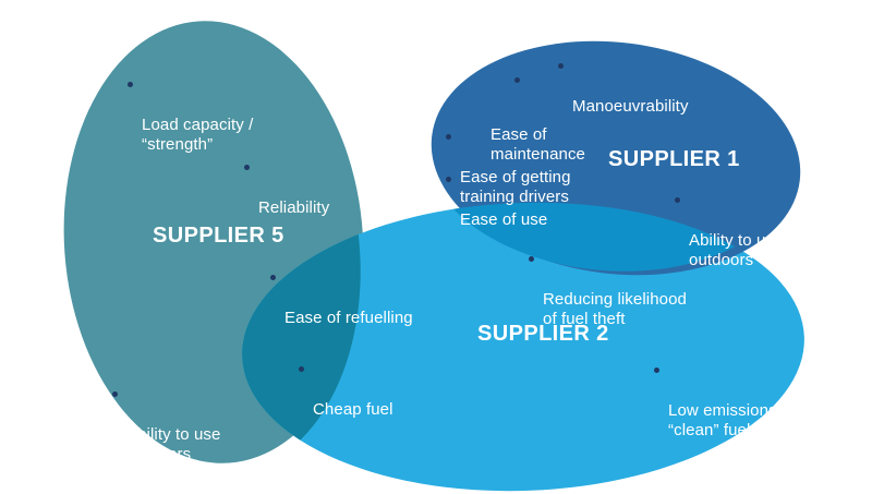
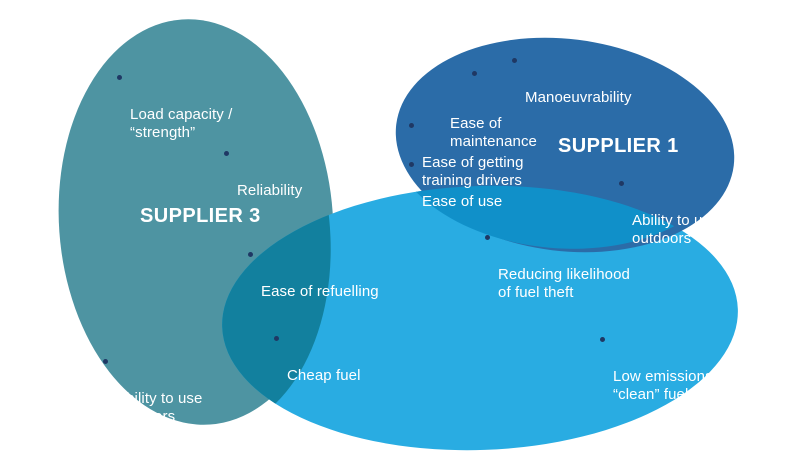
  Load capacity /
  “strength”
  Reliability
- SUPPLIER 5
+ SUPPLIER 3
  Ability to use
  outdoors
  Ease of refuelling
  Cheap fuel
  Manoeuvrability
  Ease of
  maintenance
  Ease of getting
  training drivers
  Ease of use
  SUPPLIER 1
  Ability to use
  outdoors
  Reducing likelihood
  of fuel theft
- SUPPLIER 2
  Low emissions /
  “clean” fuel
